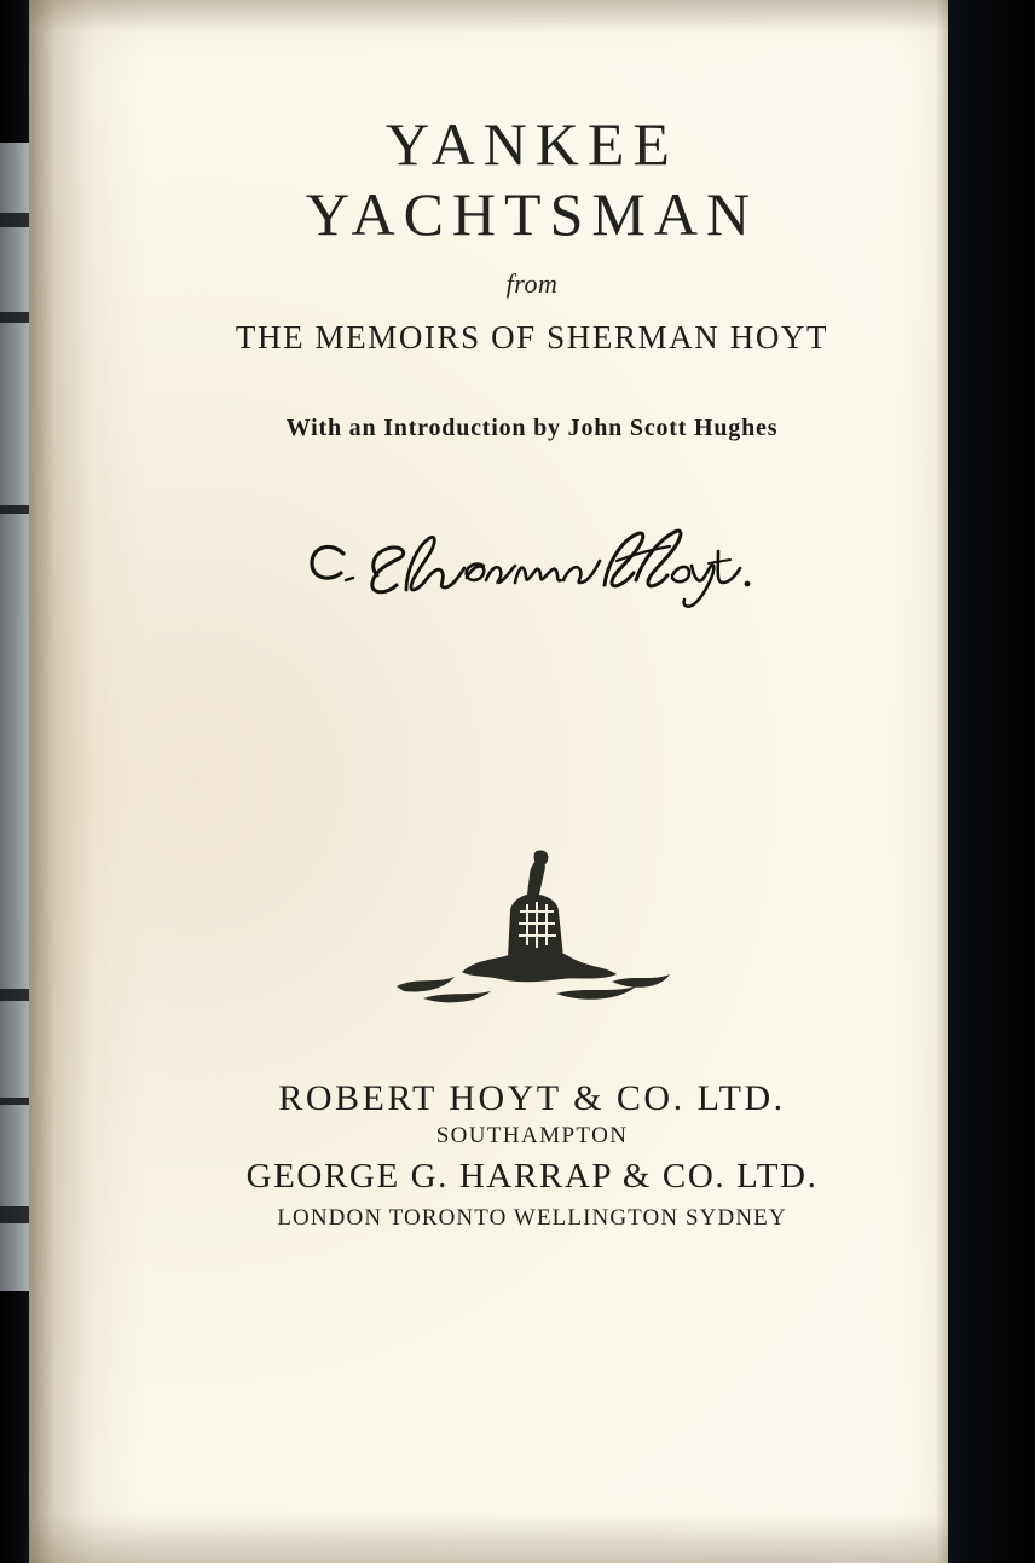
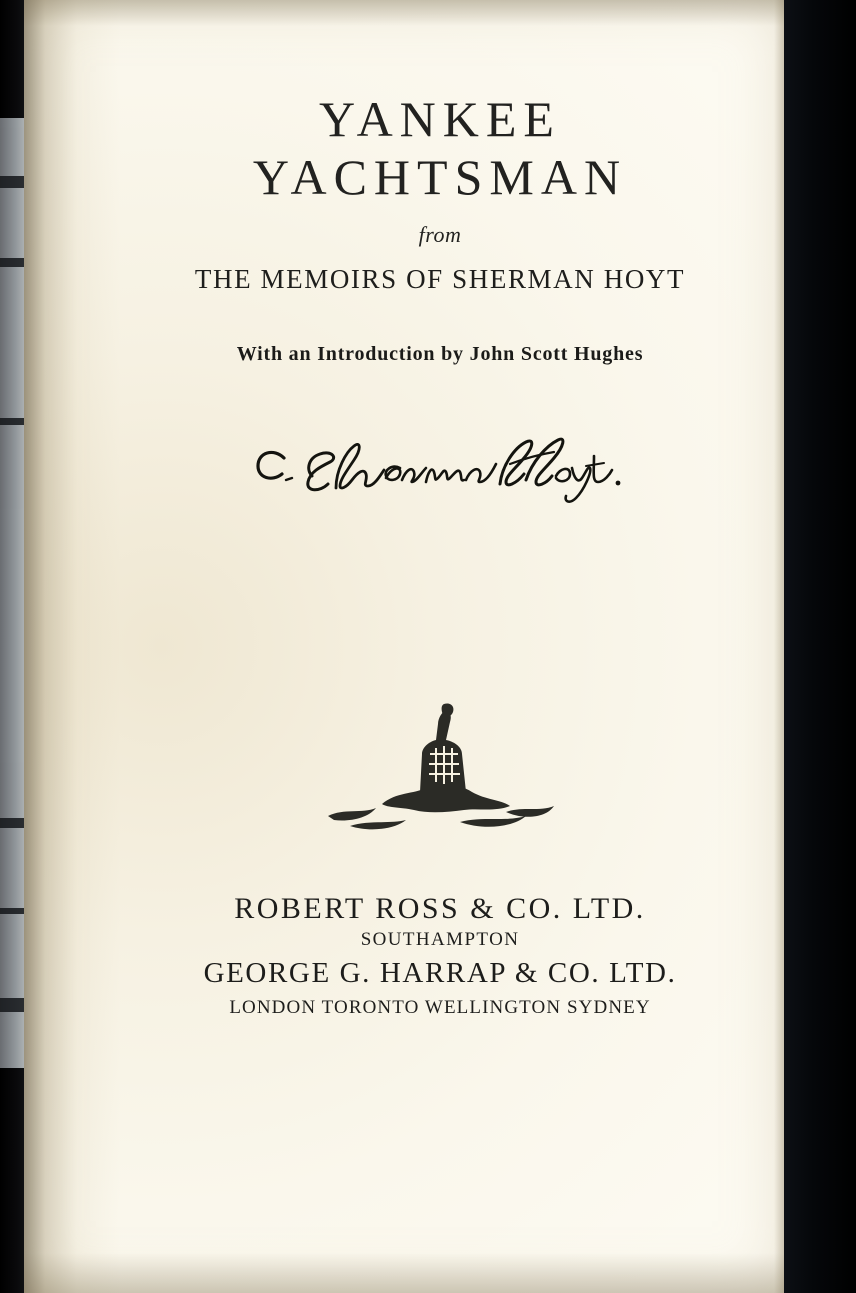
  YANKEE
  YACHTSMAN
  from
  THE MEMOIRS OF SHERMAN HOYT
  With an Introduction by John Scott Hughes
- ROBERT HOYT & CO. LTD.
+ ROBERT ROSS & CO. LTD.
  SOUTHAMPTON
  GEORGE G. HARRAP & CO. LTD.
  LONDON TORONTO WELLINGTON SYDNEY
